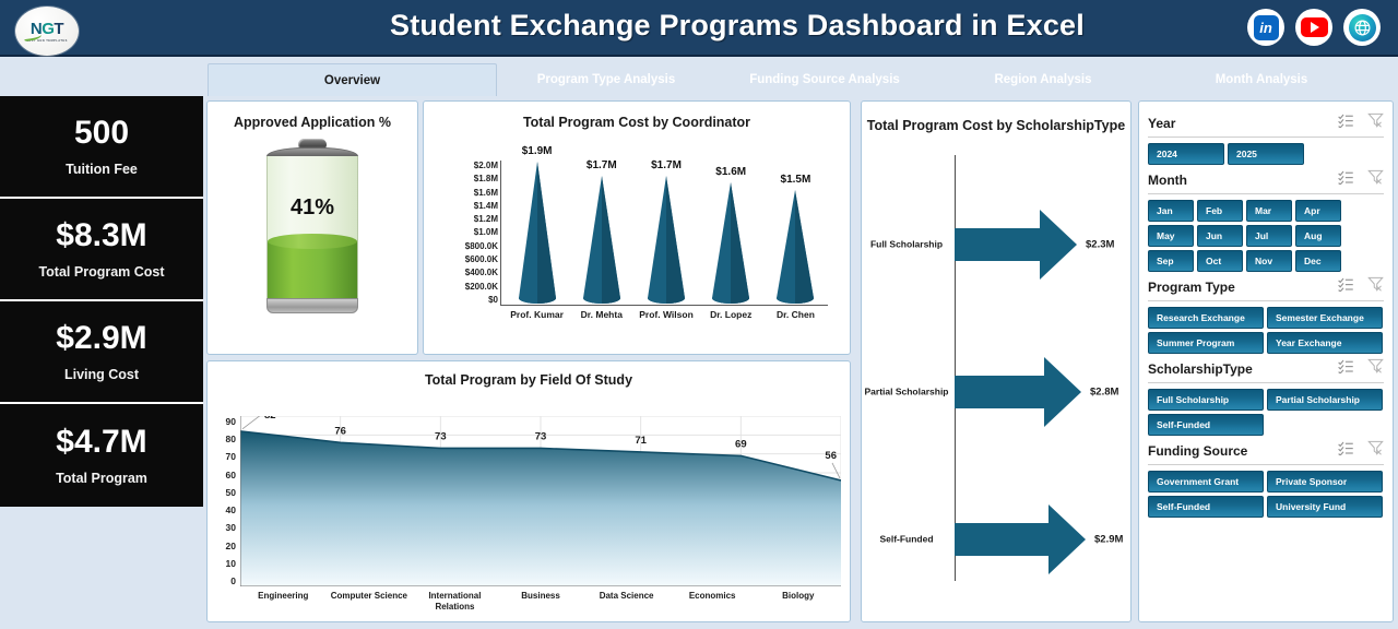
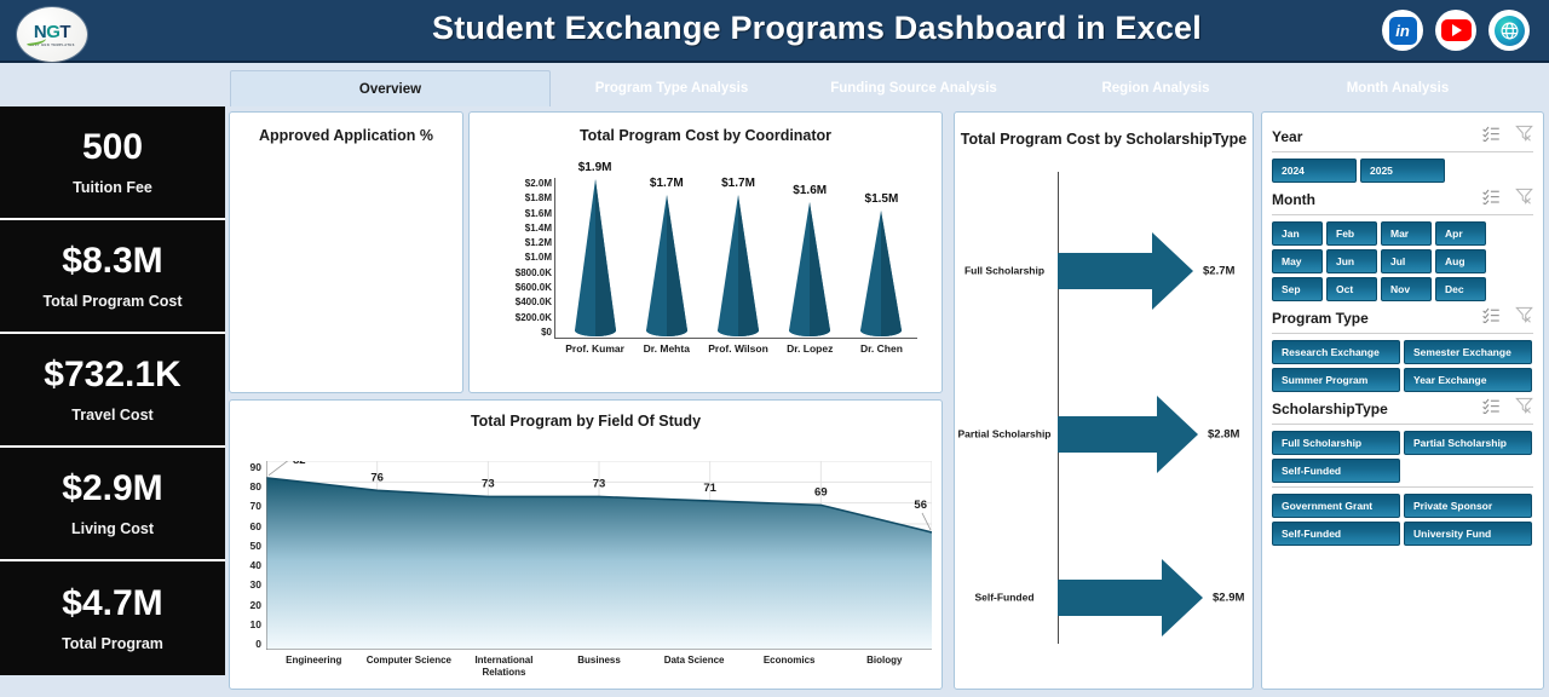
  NGT
  Student Exchange Programs Dashboard in Excel
  in
  Overview
  Program Type Analysis
  Funding Source Analysis
  Region Analysis
  Month Analysis
  500
  Tuition Fee
  $8.3M
  Total Program Cost
+ $732.1K
+ Travel Cost
  $2.9M
  Living Cost
  $4.7M
  Total Program
  Approved Application %
- 41%
  Total Program Cost by Coordinator
  $2.0M
  $1.8M
  $1.6M
  $1.4M
  $1.2M
  $1.0M
  $800.0K
  $600.0K
  $400.0K
  $200.0K
  $0
  $1.9M
  $1.7M
  $1.7M
  $1.6M
  $1.5M
  Prof. Kumar
  Dr. Mehta
  Prof. Wilson
  Dr. Lopez
  Dr. Chen
  Total Program by Field Of Study
  90
  80
  70
  60
  50
  40
  30
  20
  10
  0
  82
  76
  73
  73
  71
  69
  56
  Engineering
  Computer Science
  International Relations
  Business
  Data Science
  Economics
  Biology
  Total Program Cost by ScholarshipType
  Full Scholarship
- $2.3M
+ $2.7M
  Partial Scholarship
  $2.8M
  Self-Funded
  $2.9M
  Year
  2024
  2025
  Month
  Jan
  Feb
  Mar
  Apr
  May
  Jun
  Jul
  Aug
  Sep
  Oct
  Nov
  Dec
  Program Type
  Research Exchange
  Semester Exchange
  Summer Program
  Year Exchange
  ScholarshipType
  Full Scholarship
  Partial Scholarship
  Self-Funded
- Funding Source
  Government Grant
  Private Sponsor
  Self-Funded
  University Fund
